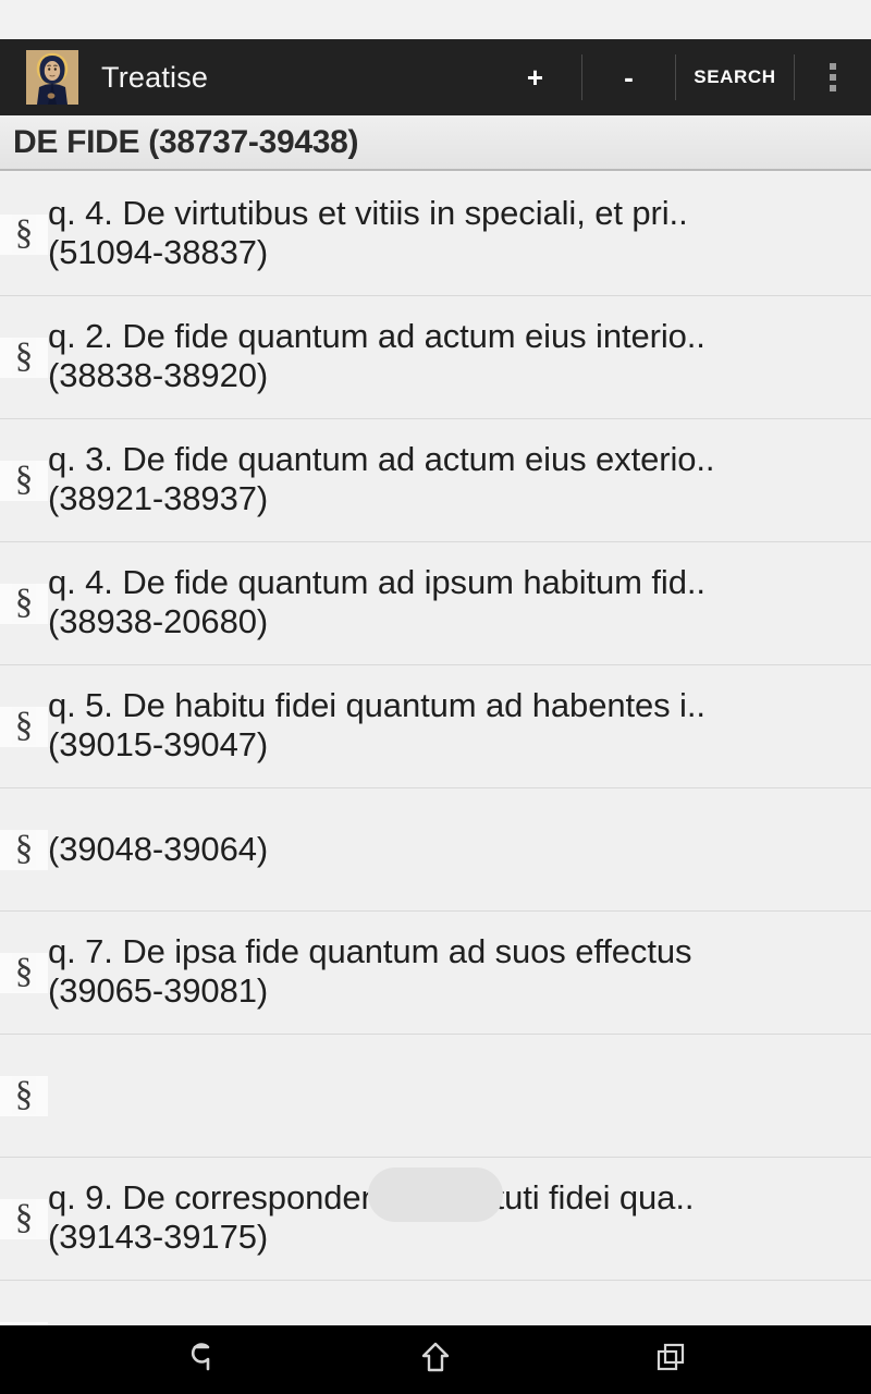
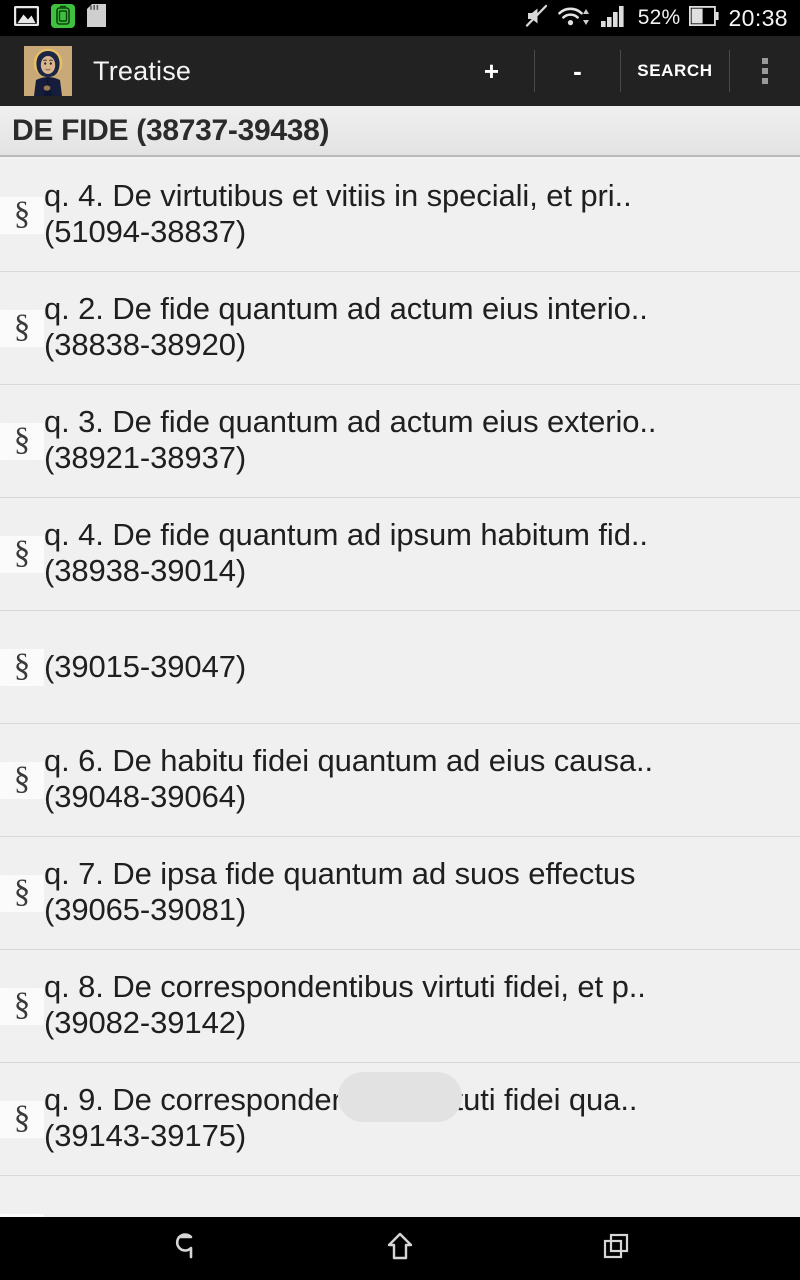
+ 52%
+ 20:38
  Treatise
  +
  -
  SEARCH
  DE FIDE (38737-39438)
  §
  q. 4. De virtutibus et vitiis in speciali, et pri..
  (51094-38837)
  §
  q. 2. De fide quantum ad actum eius interio..
  (38838-38920)
  §
  q. 3. De fide quantum ad actum eius exterio..
  (38921-38937)
  §
  q. 4. De fide quantum ad ipsum habitum fid..
- (38938-20680)
+ (38938-39014)
  §
- q. 5. De habitu fidei quantum ad habentes i..
  (39015-39047)
  §
+ q. 6. De habitu fidei quantum ad eius causa..
  (39048-39064)
  §
  q. 7. De ipsa fide quantum ad suos effectus
  (39065-39081)
  §
+ q. 8. De correspondentibus virtuti fidei, et p..
+ (39082-39142)
  §
  q. 9. De correspondeuti fidei qua..
  (39143-39175)
